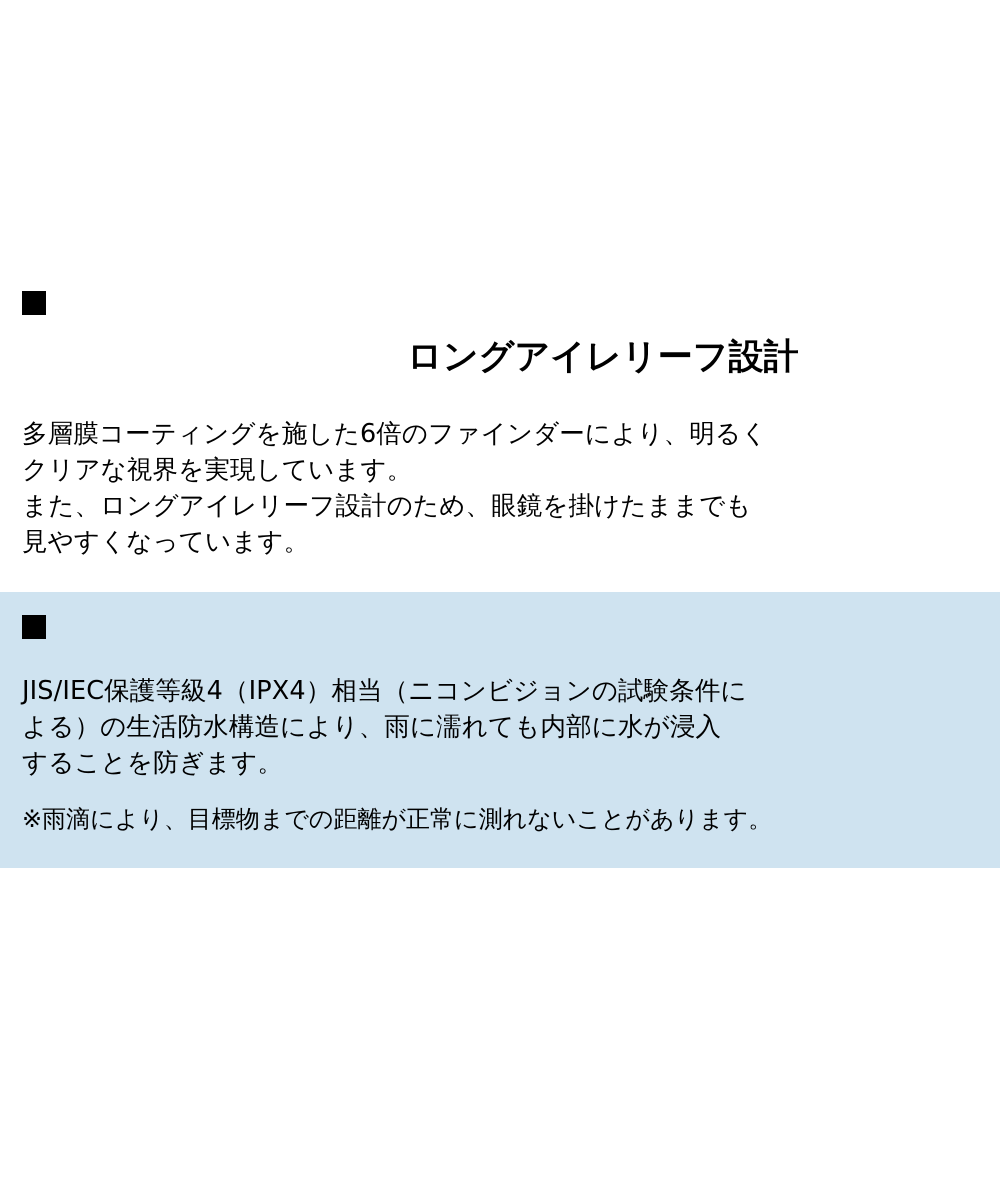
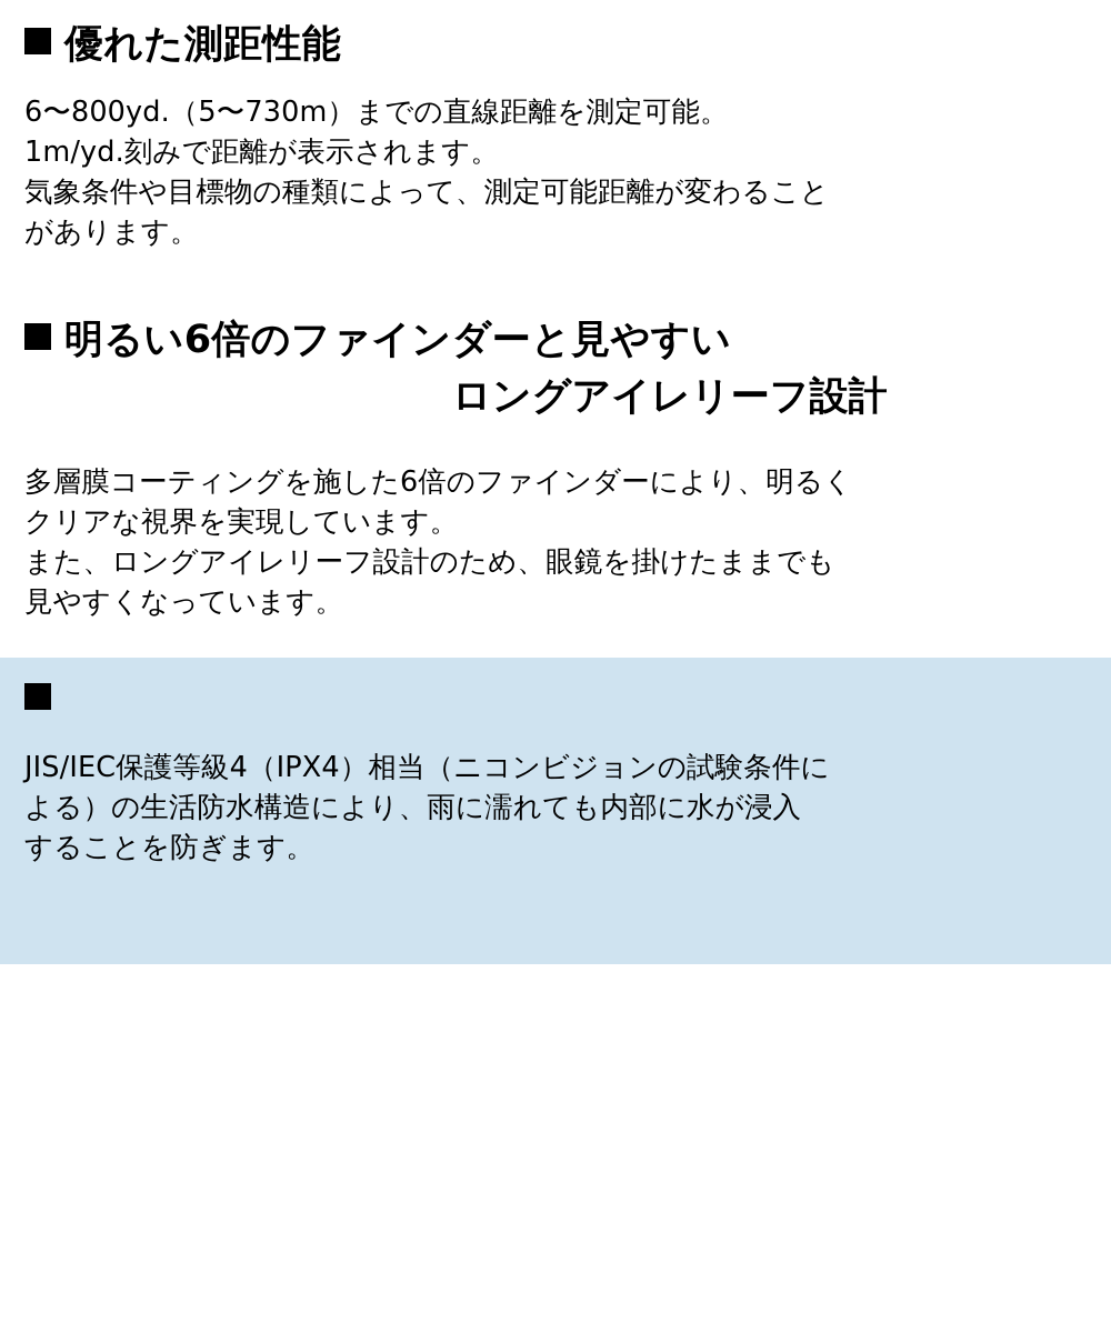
+ 優れた測距性能
+ 6〜800yd.（5〜730m）までの直線距離を測定可能。
+ 1m/yd.刻みで距離が表示されます。
+ 気象条件や目標物の種類によって、測定可能距離が変わること
+ があります。
+ 明るい6倍のファインダーと見やすい
  ロングアイレリーフ設計
  多層膜コーティングを施した6倍のファインダーにより、明るく
  クリアな視界を実現しています。
  また、ロングアイレリーフ設計のため、眼鏡を掛けたままでも
  見やすくなっています。
  JIS/IEC保護等級4（IPX4）相当（ニコンビジョンの試験条件に
  よる）の生活防水構造により、雨に濡れても内部に水が浸入
  することを防ぎます。
- ※雨滴により、目標物までの距離が正常に測れないことがあります。
